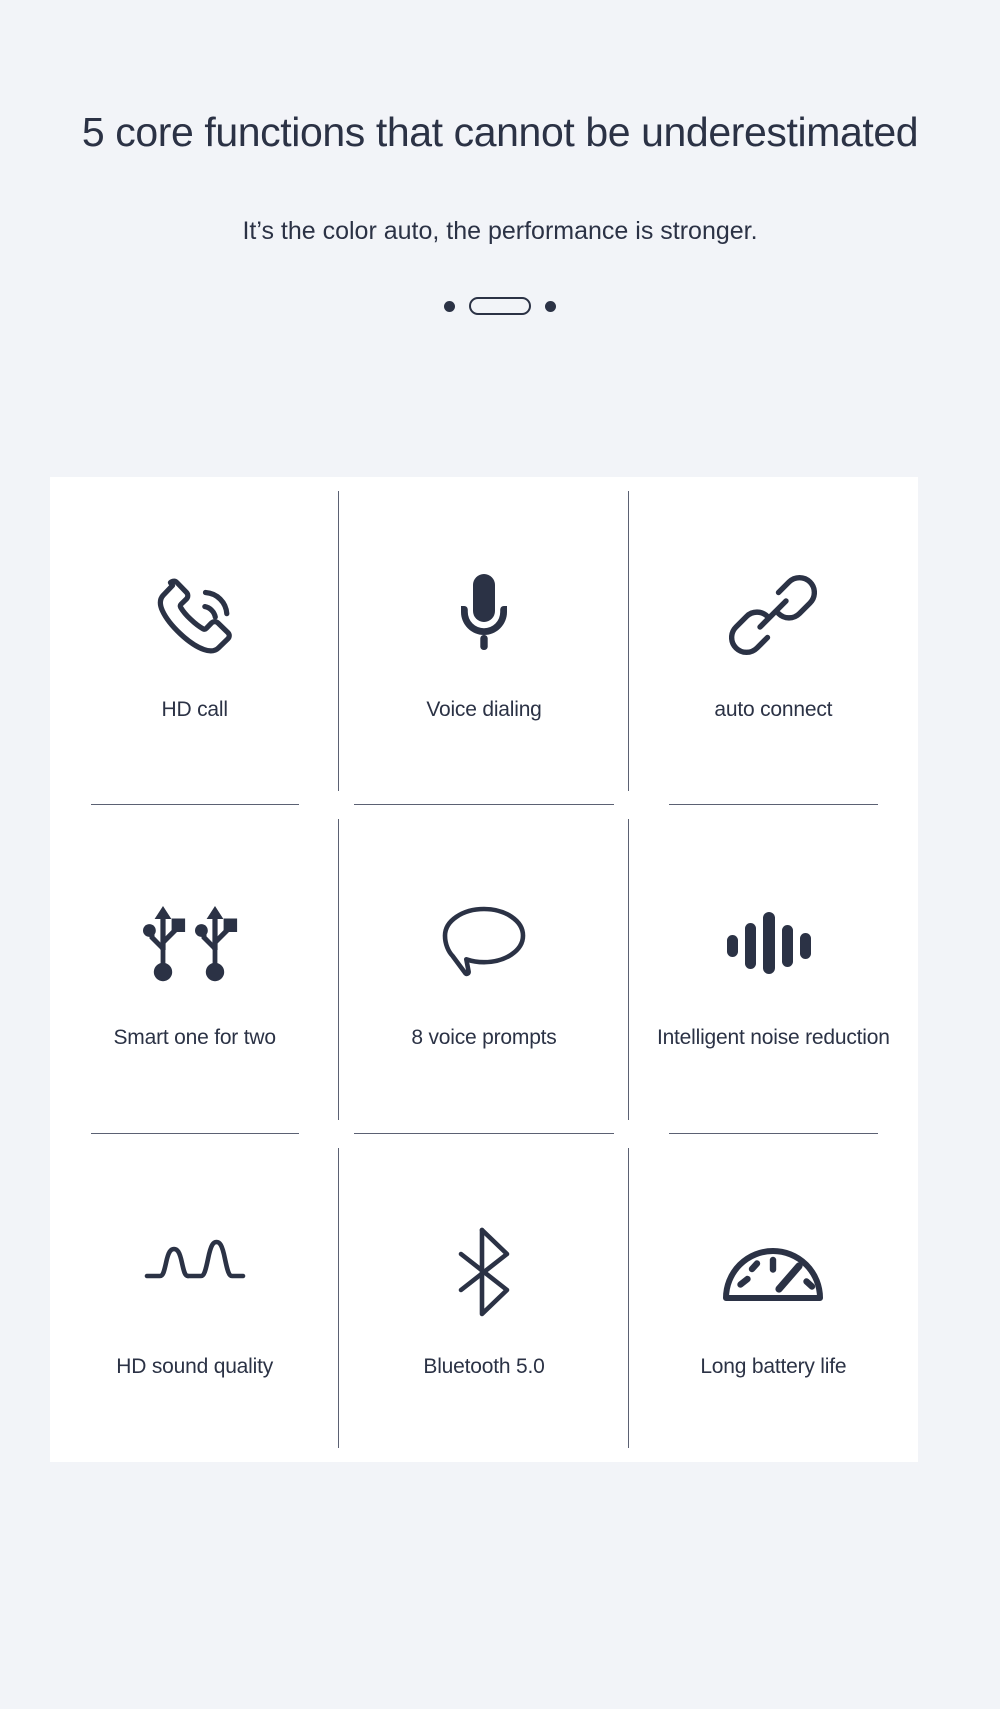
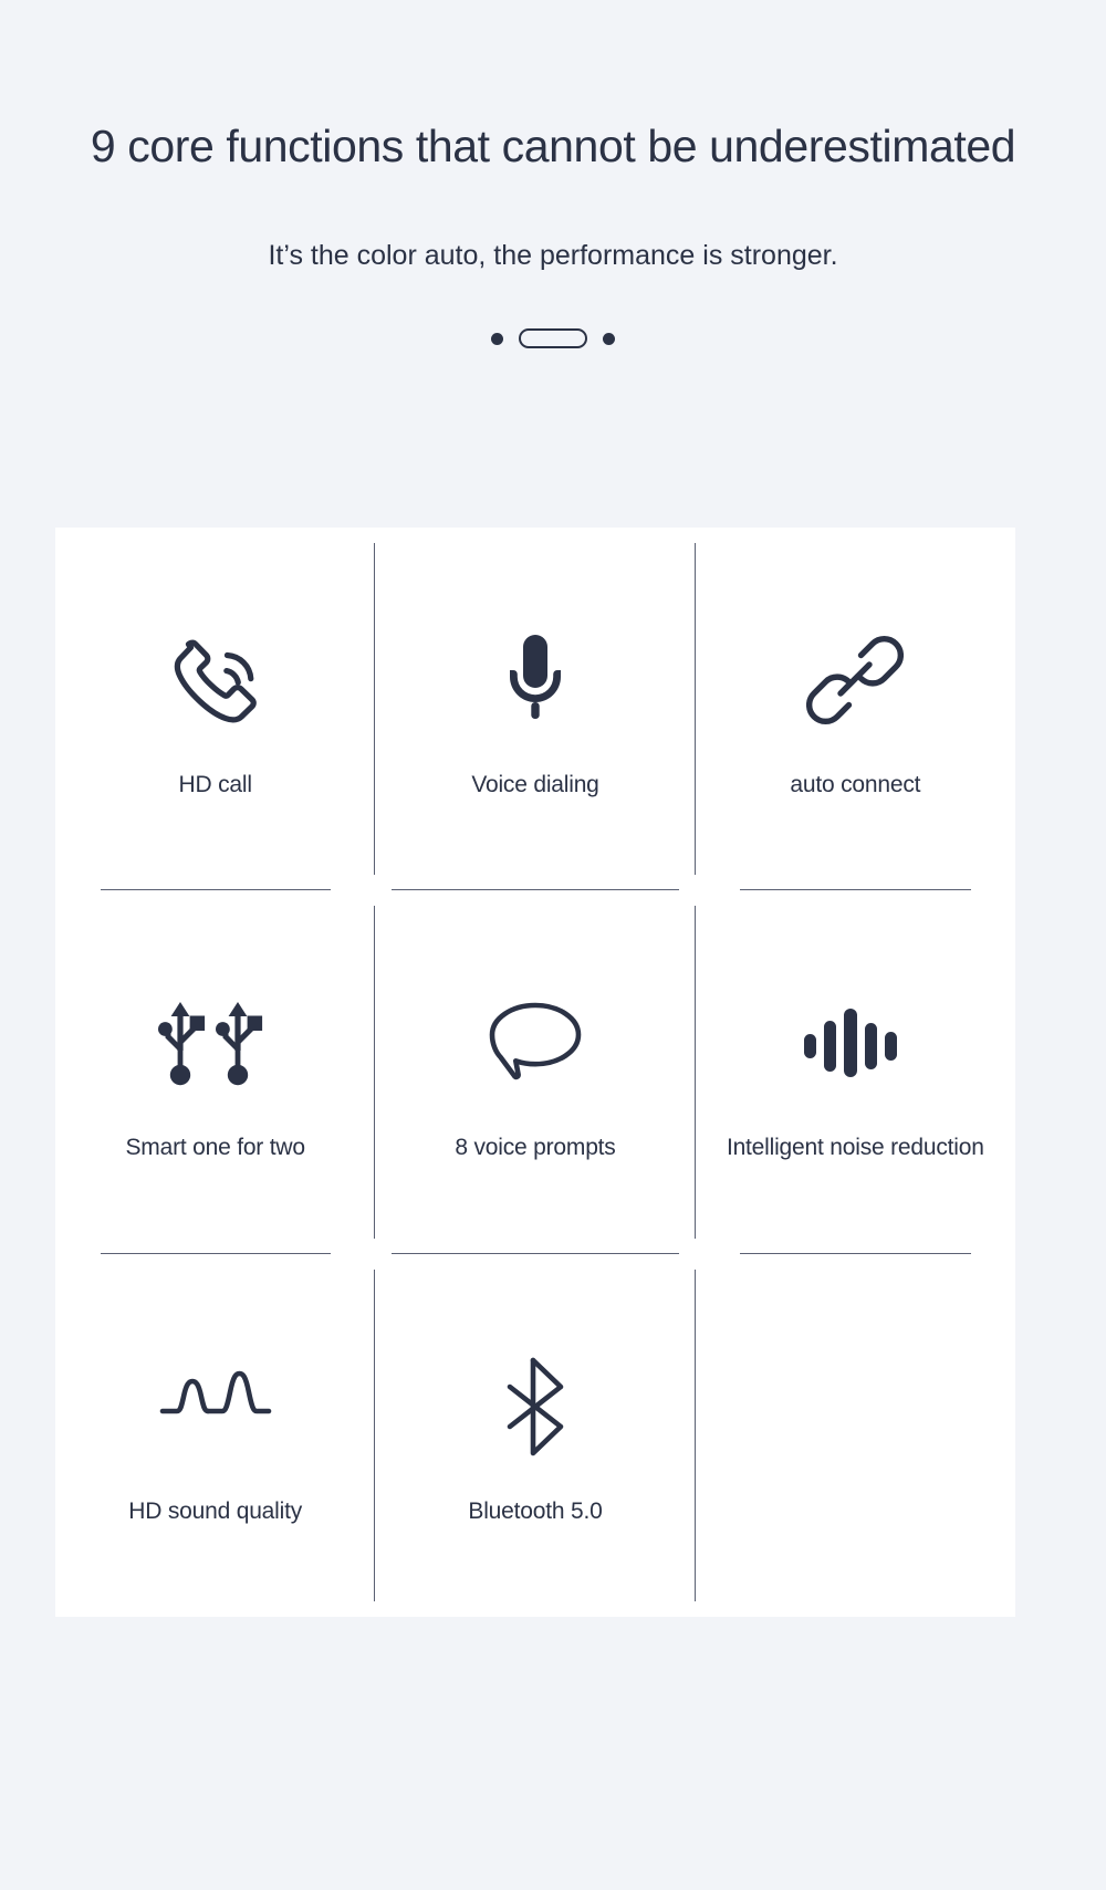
- 5 core functions that cannot be underestimated
+ 9 core functions that cannot be underestimated
  It’s the color auto, the performance is stronger.
  HD call
  Voice dialing
  auto connect
  Smart one for two
  8 voice prompts
  Intelligent noise reduction
  HD sound quality
  Bluetooth 5.0
- Long battery life
